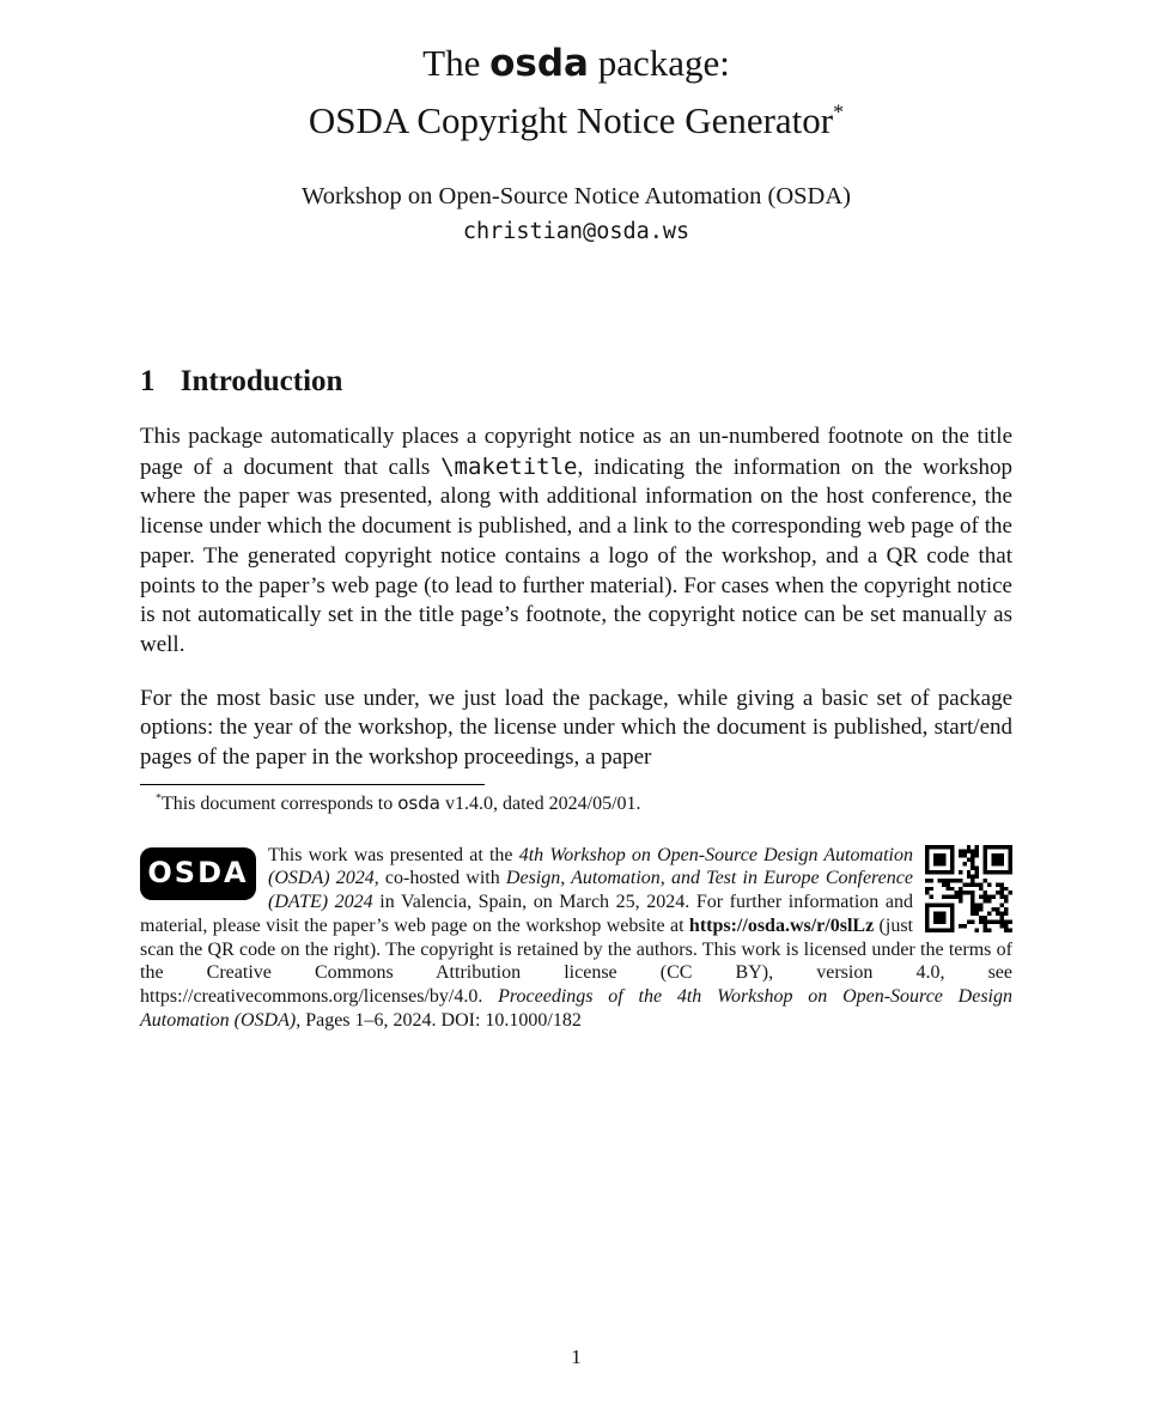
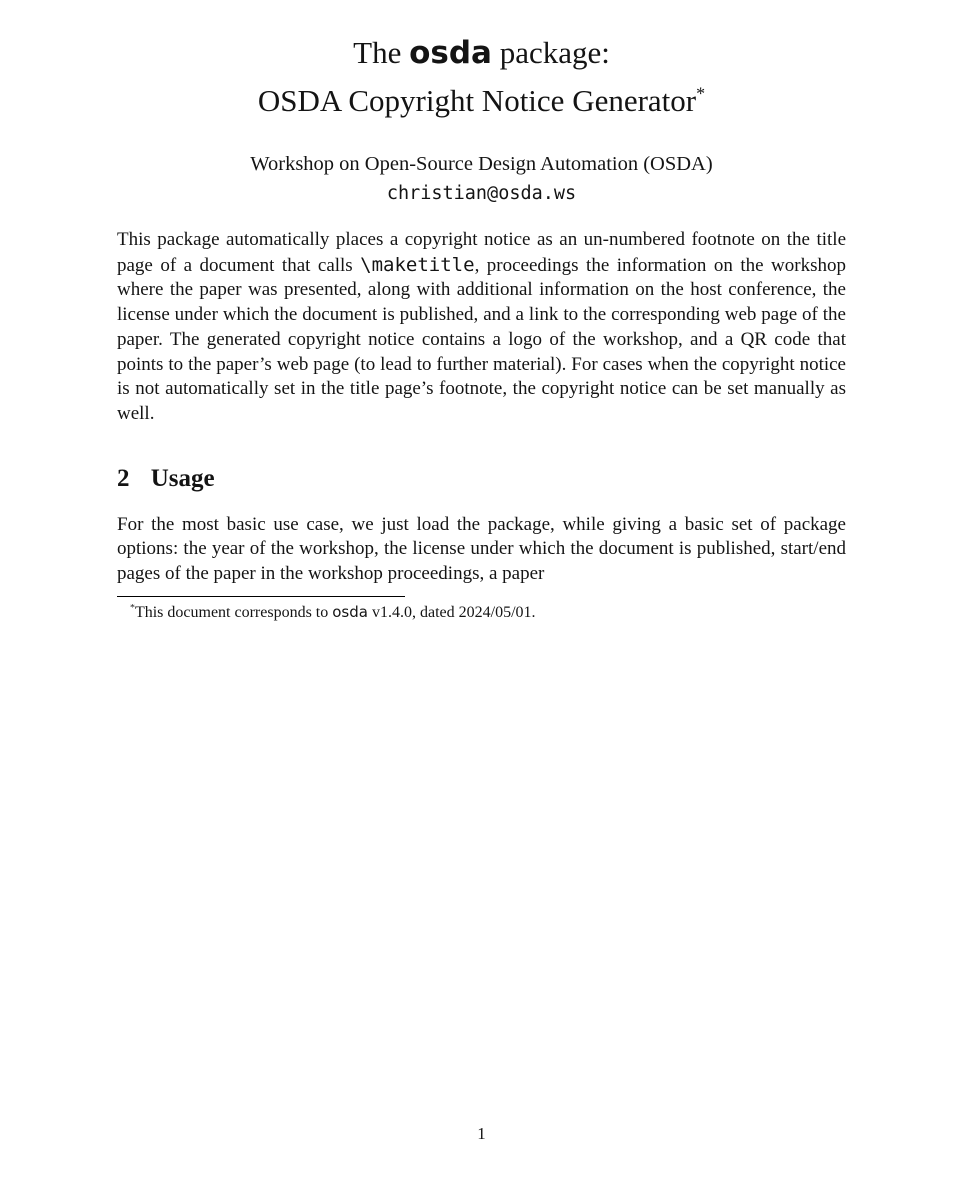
  The osda package:
  OSDA Copyright Notice Generator*
- Workshop on Open-Source Notice Automation (OSDA)
+ Workshop on Open-Source Design Automation (OSDA)
  christian@osda.ws
- 1 Introduction
- This package automatically places a copyright notice as an un-numbered footnote on the title page of a document that calls \maketitle, indicating the information on the workshop where the paper was presented, along with additional information on the host conference, the license under which the document is published, and a link to the corresponding web page of the paper. The generated copyright notice contains a logo of the workshop, and a QR code that points to the paper’s web page (to lead to further material). For cases when the copyright notice is not automatically set in the title page’s footnote, the copyright notice can be set manually as well.
+ This package automatically places a copyright notice as an un-numbered footnote on the title page of a document that calls \maketitle, proceedings the information on the workshop where the paper was presented, along with additional information on the host conference, the license under which the document is published, and a link to the corresponding web page of the paper. The generated copyright notice contains a logo of the workshop, and a QR code that points to the paper’s web page (to lead to further material). For cases when the copyright notice is not automatically set in the title page’s footnote, the copyright notice can be set manually as well.
+ 2 Usage
- For the most basic use under, we just load the package, while giving a basic set of package options: the year of the workshop, the license under which the document is published, start/end pages of the paper in the workshop proceedings, a paper
+ For the most basic use case, we just load the package, while giving a basic set of package options: the year of the workshop, the license under which the document is published, start/end pages of the paper in the workshop proceedings, a paper
  *This document corresponds to osda v1.4.0, dated 2024/05/01.
- OSDA
- This work was presented at the 4th Workshop on Open-Source Design Automation (OSDA) 2024, co-hosted with Design, Automation, and Test in Europe Conference (DATE) 2024 in Valencia, Spain, on March 25, 2024. For further information and material, please visit the paper’s web page on the workshop website at https://osda.ws/r/0slLz (just scan the QR code on the right). The copyright is retained by the authors. This work is licensed under the terms of the Creative Commons Attribution license (CC BY), version 4.0, see https://creativecommons.org/licenses/by/4.0. Proceedings of the 4th Workshop on Open-Source Design Automation (OSDA), Pages 1–6, 2024. DOI: 10.1000/182
  1
